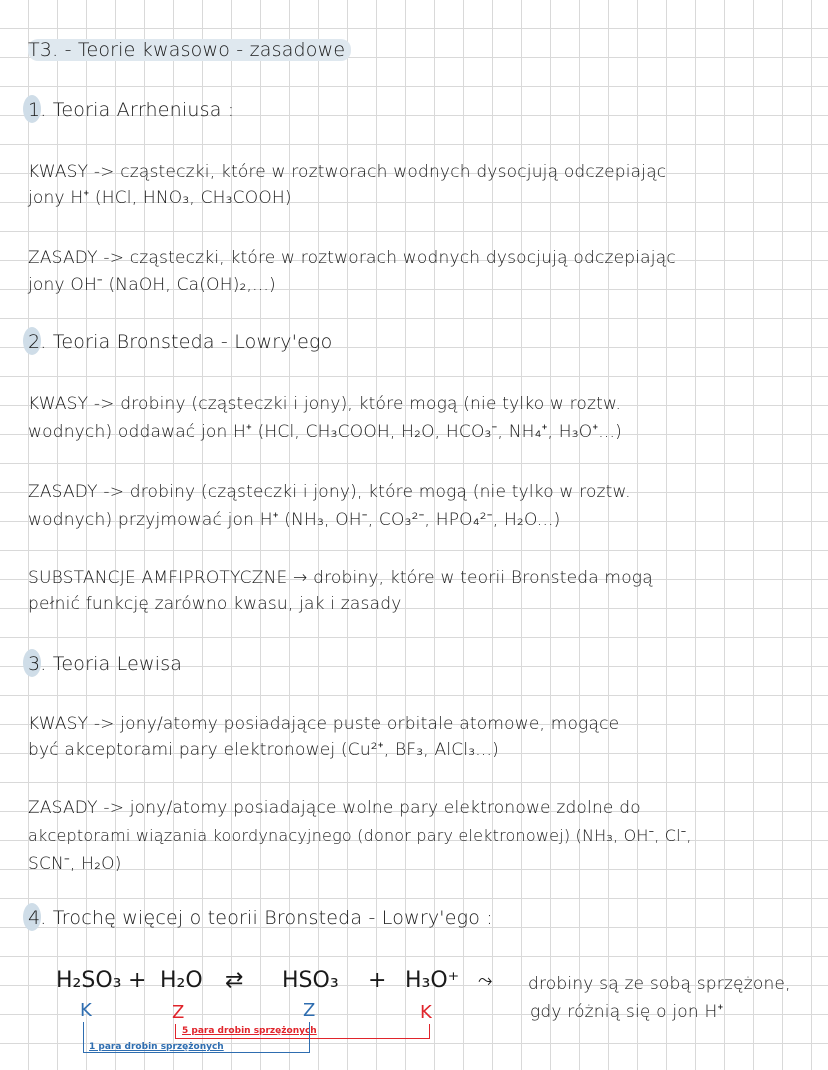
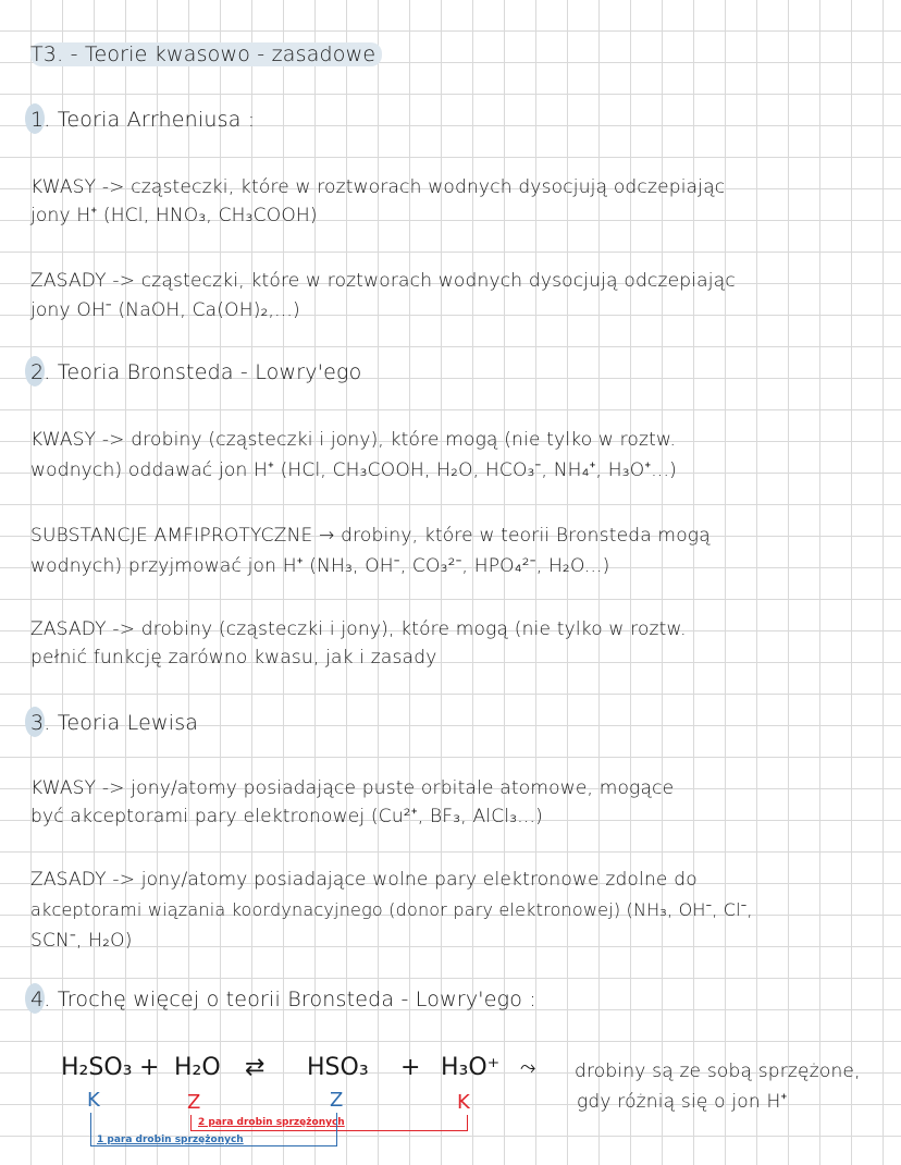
  T3. - Teorie kwasowo - zasadowe
  1. Teoria Arrheniusa :
  KWASY -> cząsteczki, które w roztworach wodnych dysocjują odczepiając
  jony H⁺ (HCl, HNO₃, CH₃COOH)
  ZASADY -> cząsteczki, które w roztworach wodnych dysocjują odczepiając
  jony OH⁻ (NaOH, Ca(OH)₂,...)
  2. Teoria Bronsteda - Lowry'ego
  KWASY -> drobiny (cząsteczki i jony), które mogą (nie tylko w roztw.
  wodnych) oddawać jon H⁺ (HCl, CH₃COOH, H₂O, HCO₃⁻, NH₄⁺, H₃O⁺...)
- ZASADY -> drobiny (cząsteczki i jony), które mogą (nie tylko w roztw.
+ SUBSTANCJE AMFIPROTYCZNE → drobiny, które w teorii Bronsteda mogą
  wodnych) przyjmować jon H⁺ (NH₃, OH⁻, CO₃²⁻, HPO₄²⁻, H₂O...)
- SUBSTANCJE AMFIPROTYCZNE → drobiny, które w teorii Bronsteda mogą
+ ZASADY -> drobiny (cząsteczki i jony), które mogą (nie tylko w roztw.
  pełnić funkcję zarówno kwasu, jak i zasady
  3. Teoria Lewisa
  KWASY -> jony/atomy posiadające puste orbitale atomowe, mogące
  być akceptorami pary elektronowej (Cu²⁺, BF₃, AlCl₃...)
  ZASADY -> jony/atomy posiadające wolne pary elektronowe zdolne do
  akceptorami wiązania koordynacyjnego (donor pary elektronowej) (NH₃, OH⁻, Cl⁻,
  SCN⁻, H₂O)
  4. Trochę więcej o teorii Bronsteda - Lowry'ego :
  H₂SO₃
  +
  H₂O
  ⇄
  HSO₃
  +
  H₃O⁺
  K
  Z
  Z
  K
- 5 para drobin sprzężonych
+ 2 para drobin sprzężonych
  1 para drobin sprzężonych
  ⤳
  drobiny są ze sobą sprzężone,
  gdy różnią się o jon H⁺
